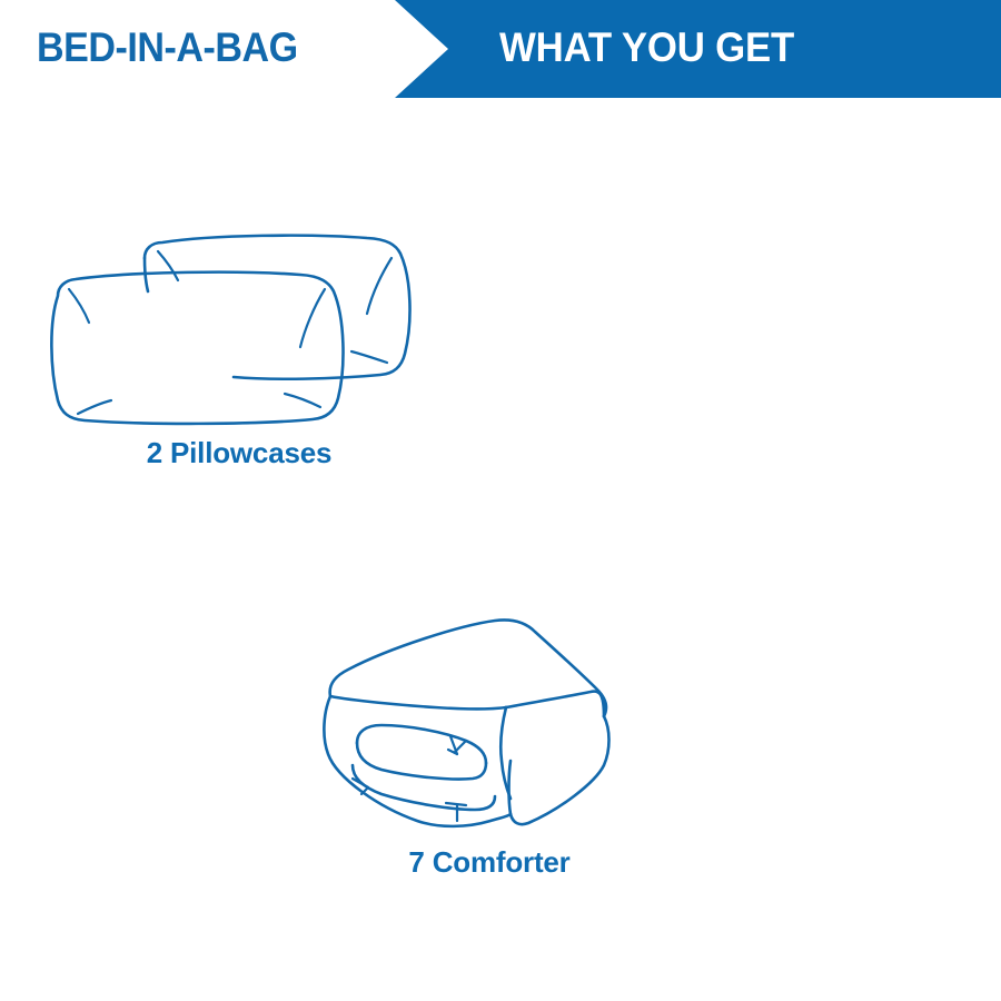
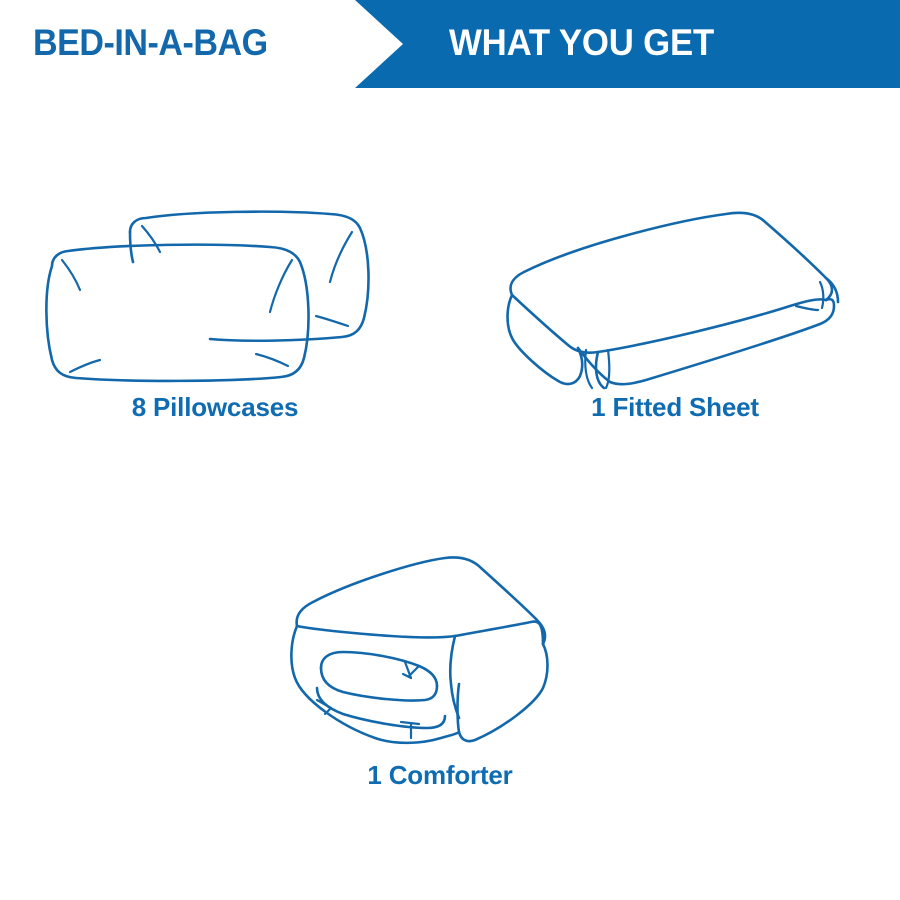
  BED-IN-A-BAG
  WHAT YOU GET
- 2 Pillowcases
+ 8 Pillowcases
+ 1 Fitted Sheet
- 7 Comforter
+ 1 Comforter
